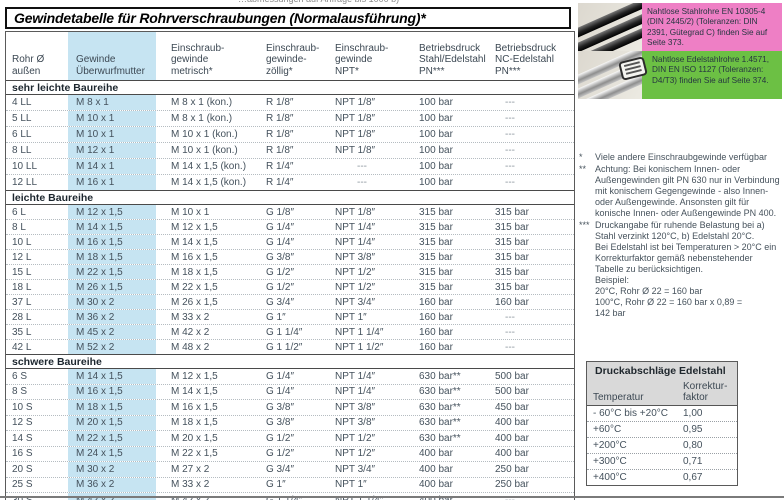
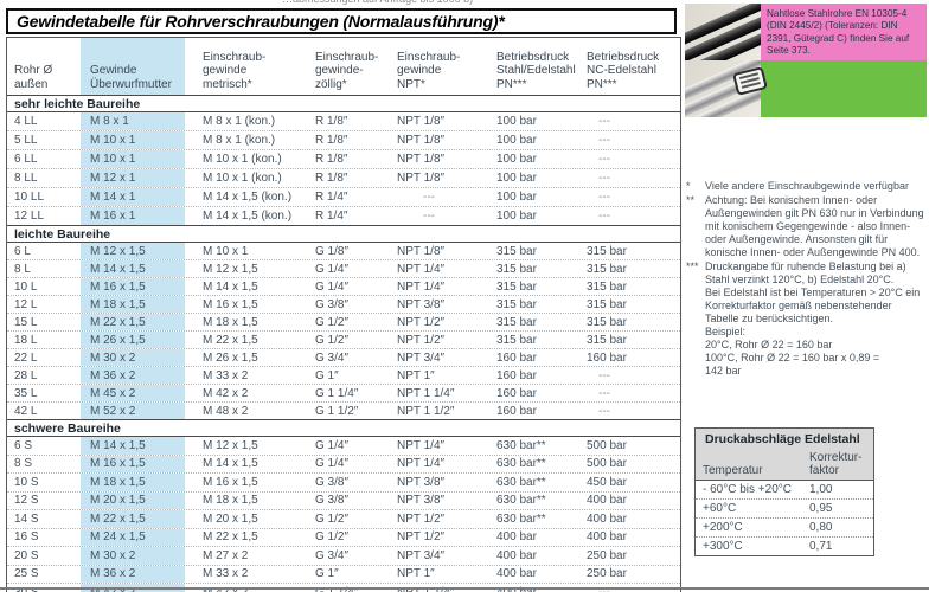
  Gewindetabelle für Rohrverschraubungen (Normalausführung)*
  Rohr Ø
  außen
  Gewinde
  Überwurfmutter
  Einschraub-
  gewinde
  metrisch*
  Einschraub-
  gewinde-
  zöllig*
  Einschraub-
  gewinde
  NPT*
  Betriebsdruck
  Stahl/Edelstahl
  PN***
  Betriebsdruck
  NC-Edelstahl
  PN***
  sehr leichte Baureihe
  4 LL
  M 8 x 1
  M 8 x 1 (kon.)
  R 1/8″
  NPT 1/8″
  100 bar
  ---
  5 LL
  M 10 x 1
  M 8 x 1 (kon.)
  R 1/8″
  NPT 1/8″
  100 bar
  ---
  6 LL
  M 10 x 1
  M 10 x 1 (kon.)
  R 1/8″
  NPT 1/8″
  100 bar
  ---
  8 LL
  M 12 x 1
  M 10 x 1 (kon.)
  R 1/8″
  NPT 1/8″
  100 bar
  ---
  10 LL
  M 14 x 1
  M 14 x 1,5 (kon.)
  R 1/4″
  ---
  100 bar
  ---
  12 LL
  M 16 x 1
  M 14 x 1,5 (kon.)
  R 1/4″
  ---
  100 bar
  ---
  leichte Baureihe
  6 L
  M 12 x 1,5
  M 10 x 1
  G 1/8″
  NPT 1/8″
  315 bar
  315 bar
  8 L
  M 14 x 1,5
  M 12 x 1,5
  G 1/4″
  NPT 1/4″
  315 bar
  315 bar
  10 L
  M 16 x 1,5
  M 14 x 1,5
  G 1/4″
  NPT 1/4″
  315 bar
  315 bar
  12 L
  M 18 x 1,5
  M 16 x 1,5
  G 3/8″
  NPT 3/8″
  315 bar
  315 bar
  15 L
  M 22 x 1,5
  M 18 x 1,5
  G 1/2″
  NPT 1/2″
  315 bar
  315 bar
  18 L
  M 26 x 1,5
  M 22 x 1,5
  G 1/2″
  NPT 1/2″
  315 bar
  315 bar
- 37 L
+ 22 L
  M 30 x 2
  M 26 x 1,5
  G 3/4″
  NPT 3/4″
  160 bar
  160 bar
  28 L
  M 36 x 2
  M 33 x 2
  G 1″
  NPT 1″
  160 bar
  ---
  35 L
  M 45 x 2
  M 42 x 2
  G 1 1/4″
  NPT 1 1/4″
  160 bar
  ---
  42 L
  M 52 x 2
  M 48 x 2
  G 1 1/2″
  NPT 1 1/2″
  160 bar
  ---
  schwere Baureihe
  6 S
  M 14 x 1,5
  M 12 x 1,5
  G 1/4″
  NPT 1/4″
  630 bar**
  500 bar
  8 S
  M 16 x 1,5
  M 14 x 1,5
  G 1/4″
  NPT 1/4″
  630 bar**
  500 bar
  10 S
  M 18 x 1,5
  M 16 x 1,5
  G 3/8″
  NPT 3/8″
  630 bar**
  450 bar
  12 S
  M 20 x 1,5
  M 18 x 1,5
  G 3/8″
  NPT 3/8″
  630 bar**
  400 bar
  14 S
  M 22 x 1,5
  M 20 x 1,5
  G 1/2″
  NPT 1/2″
  630 bar**
  400 bar
  16 S
  M 24 x 1,5
  M 22 x 1,5
  G 1/2″
  NPT 1/2″
  400 bar
  400 bar
  20 S
  M 30 x 2
  M 27 x 2
  G 3/4″
  NPT 3/4″
  400 bar
  250 bar
  25 S
  M 36 x 2
  M 33 x 2
  G 1″
  NPT 1″
  400 bar
  250 bar
  Nahtlose Stahlrohre EN 10305-4 (DIN 2445/2) (Toleranzen: DIN 2391, Gütegrad C) finden Sie auf Seite 373.
- Nahtlose Edelstahlrohre 1.4571, DIN EN ISO 1127 (Toleranzen: D4/T3) finden Sie auf Seite 374.
  *
  Viele andere Einschraubgewinde verfügbar
  **
  Achtung: Bei konischem Innen- oder Außengewinden gilt PN 630 nur in Verbindung mit konischem Gegengewinde - also Innen- oder Außengewinde. Ansonsten gilt für konische Innen- oder Außengewinde PN 400.
  ***
  Druckangabe für ruhende Belastung bei a) Stahl verzinkt 120°C, b) Edelstahl 20°C.
  Bei Edelstahl ist bei Temperaturen > 20°C ein Korrekturfaktor gemäß nebenstehender Tabelle zu berücksichtigen.
  Beispiel:
  20°C, Rohr Ø 22 = 160 bar
  100°C, Rohr Ø 22 = 160 bar x 0,89 =
  142 bar
  Druckabschläge Edelstahl
  Temperatur
  Korrektur-
  faktor
  - 60°C bis +20°C
  1,00
  +60°C
  0,95
  +200°C
  0,80
  +300°C
  0,71
- +400°C
- 0,67
